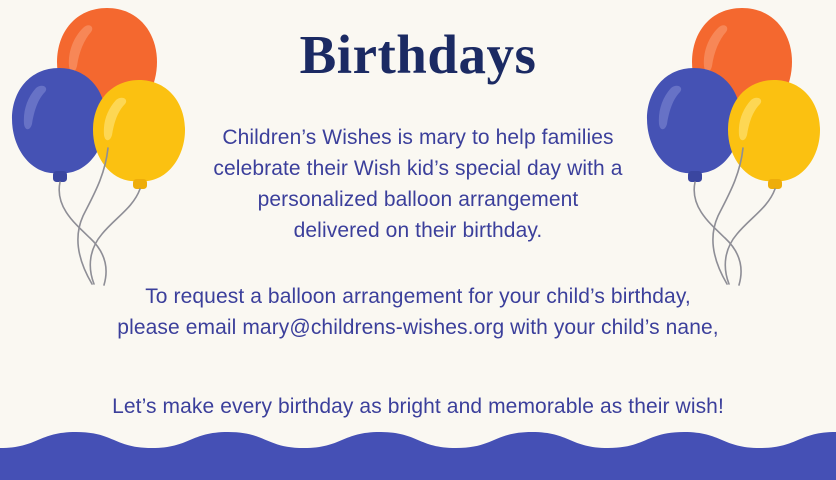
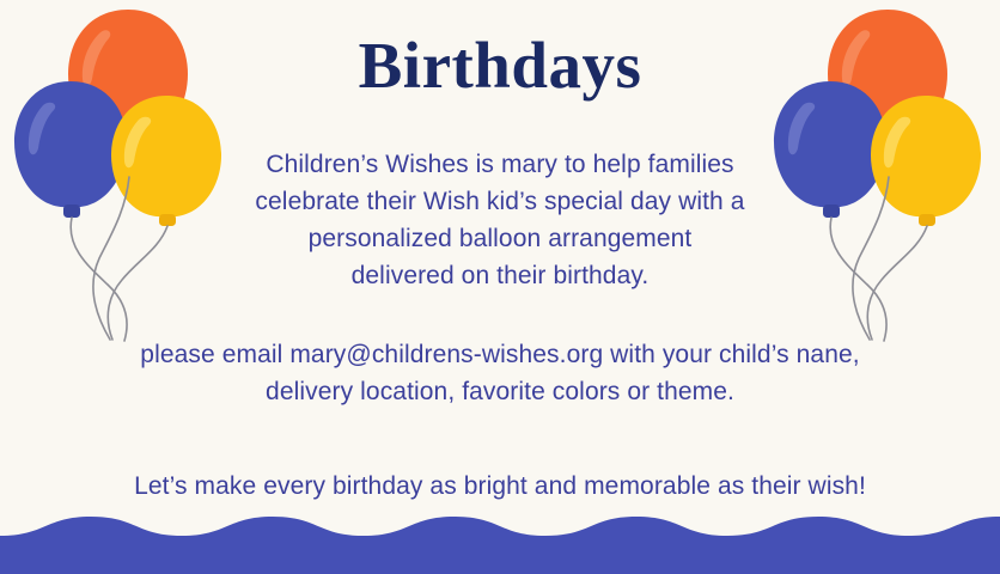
  Birthdays
  Children’s Wishes is mary to help families
  celebrate their Wish kid’s special day with a
  personalized balloon arrangement
  delivered on their birthday.
- To request a balloon arrangement for your child’s birthday,
  please email mary@childrens-wishes.org with your child’s nane,
+ delivery location, favorite colors or theme.
  Let’s make every birthday as bright and memorable as their wish!
